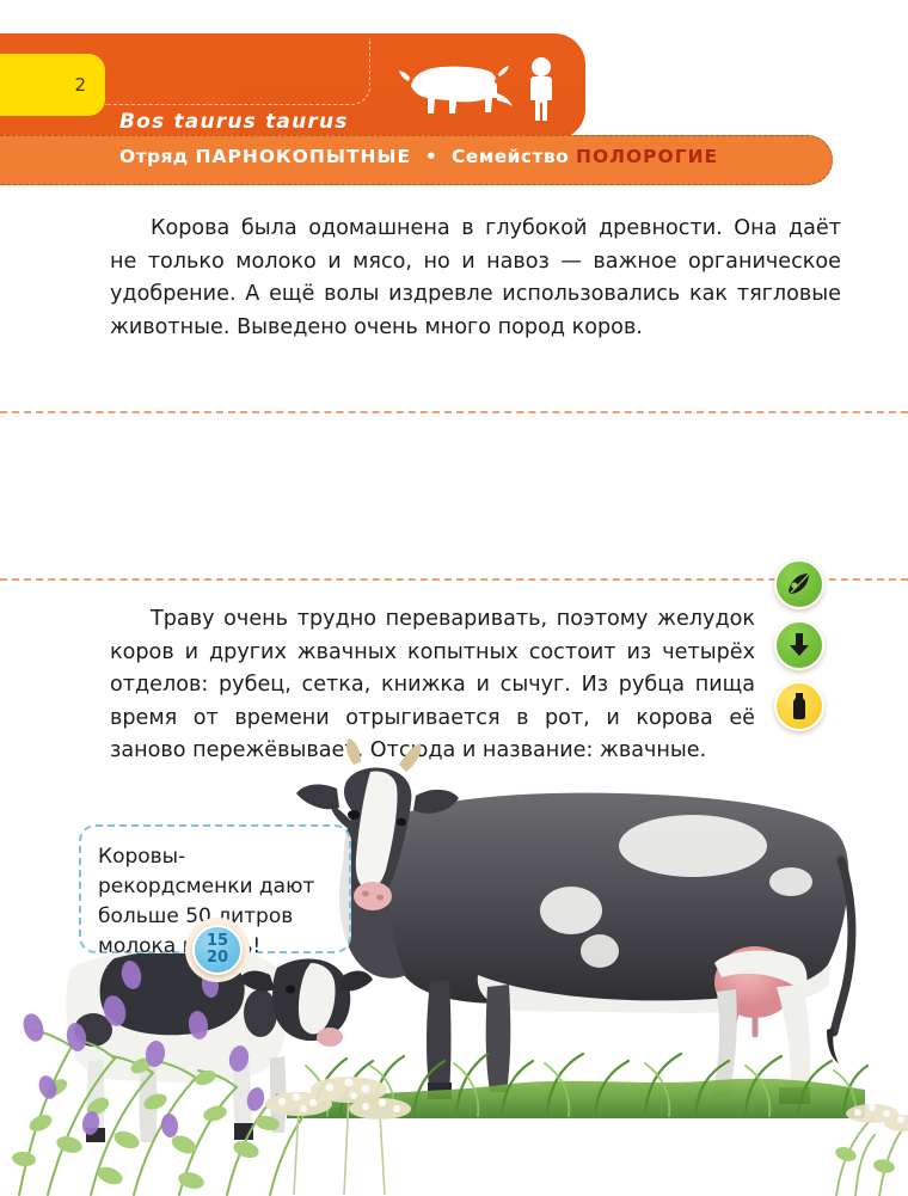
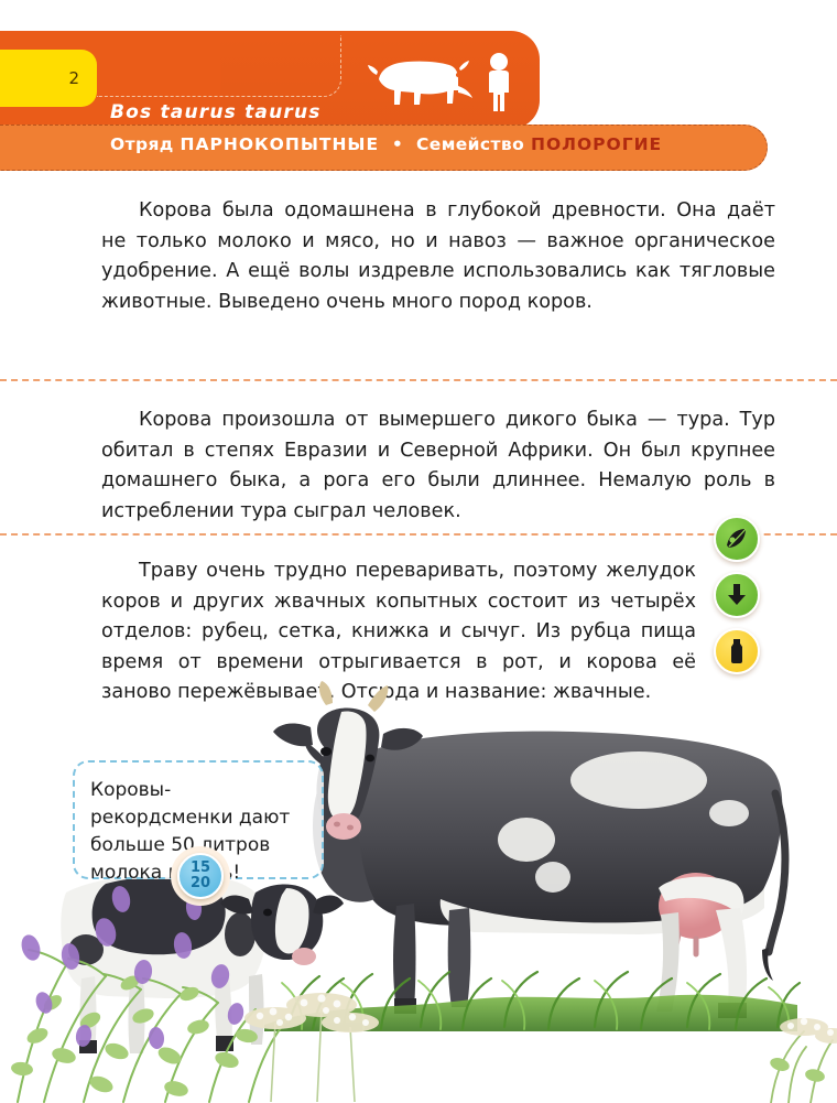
  2
  Bos taurus taurus
  Отряд ПАРНОКОПЫТНЫЕ • Семейство ПОЛОРОГИЕ
  Корова была одомашнена в глубокой древности. Она даёт не только молоко и мясо, но и навоз — важное органическое удобрение. А ещё волы издревле использовались как тягловые животные. Выведено очень много пород коров.
+ Корова произошла от вымершего дикого быка — тура. Тур обитал в степях Евразии и Северной Африки. Он был крупнее домашнего быка, а рога его были длиннее. Немалую роль в истреблении тура сыграл человек.
  Траву очень трудно переваривать, поэтому желудок коров и других жвачных копытных состоит из четырёх отделов: рубец, сетка, книжка и сычуг. Из рубца пища время от времени отрыгивается в рот, и корова её заново пережёвывае. Отсда и название: жвачные.
  Коровы-рекордсменки дают больше 50 литров молока!
  15
  20
